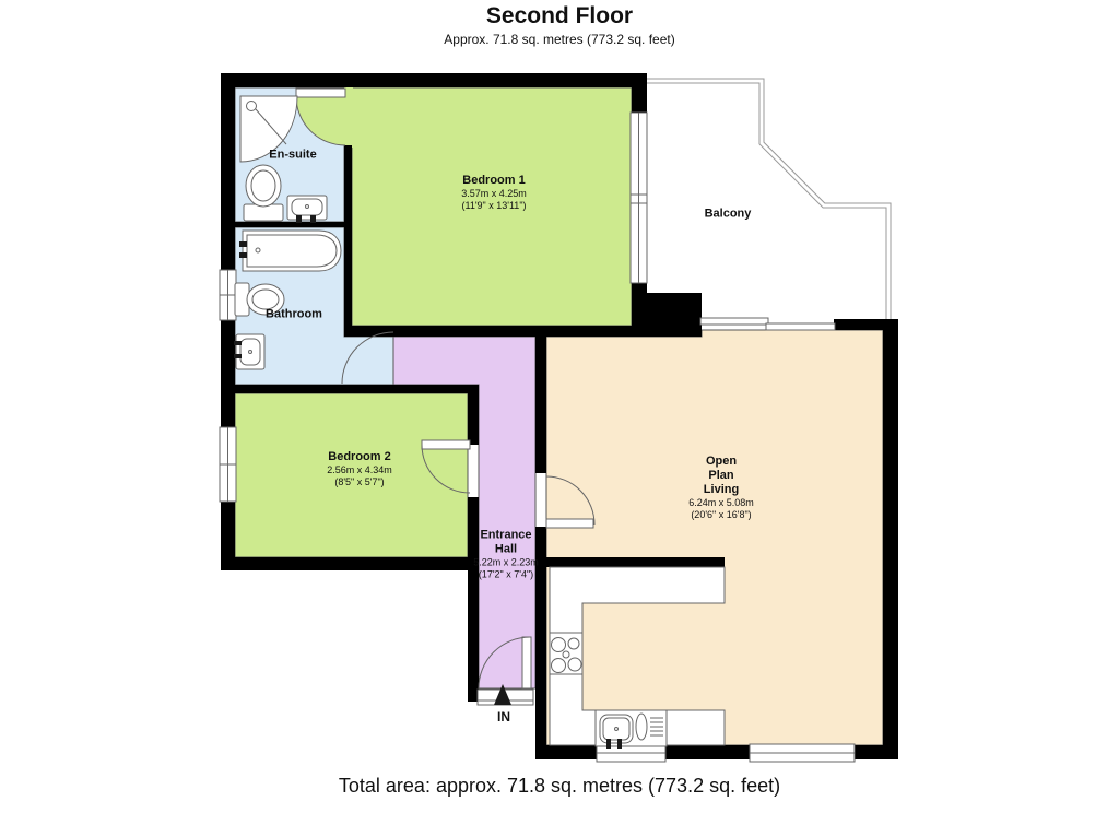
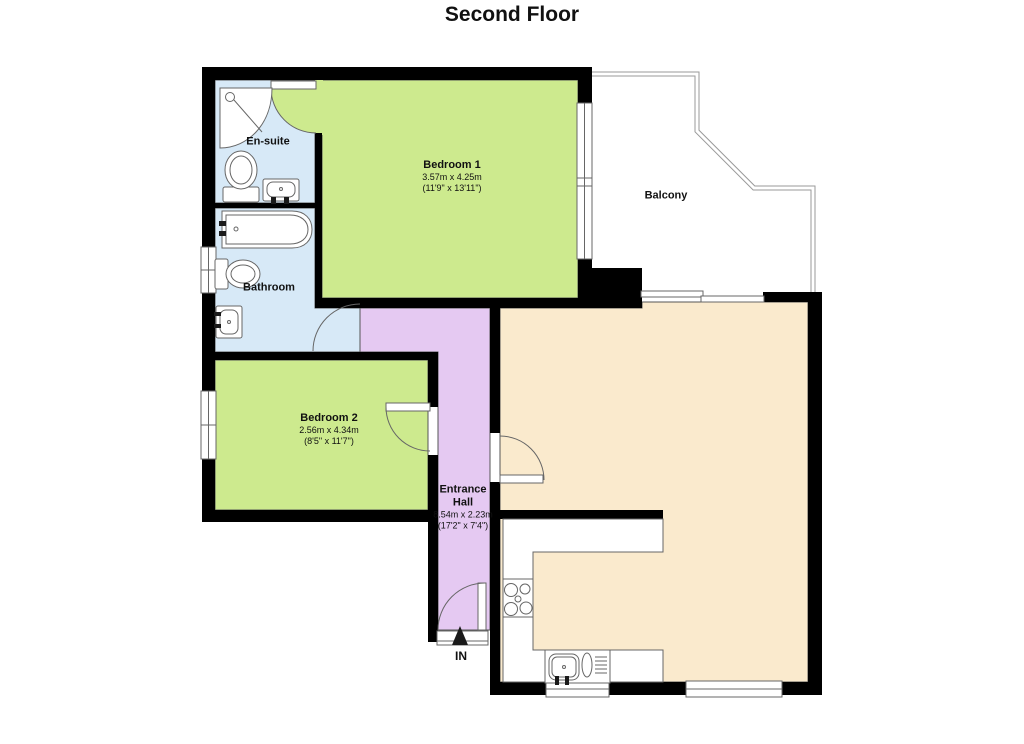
  Second Floor
- Approx. 71.8 sq. metres (773.2 sq. feet)
  En-suite
  Bedroom 1
  3.57m x 4.25m
  (11'9" x 13'11")
  Bathroom
  Balcony
  Bedroom 2
  2.56m x 4.34m
- (8'5" x 5'7")
+ (8'5" x 11'7")
  Entrance
  Hall
- 5.22m x 2.23m
+ 8.54m x 2.23m
  (17'2" x 7'4")
- Open
- Plan
- Living
- 6.24m x 5.08m
- (20'6" x 16'8")
  IN
- Total area: approx. 71.8 sq. metres (773.2 sq. feet)
